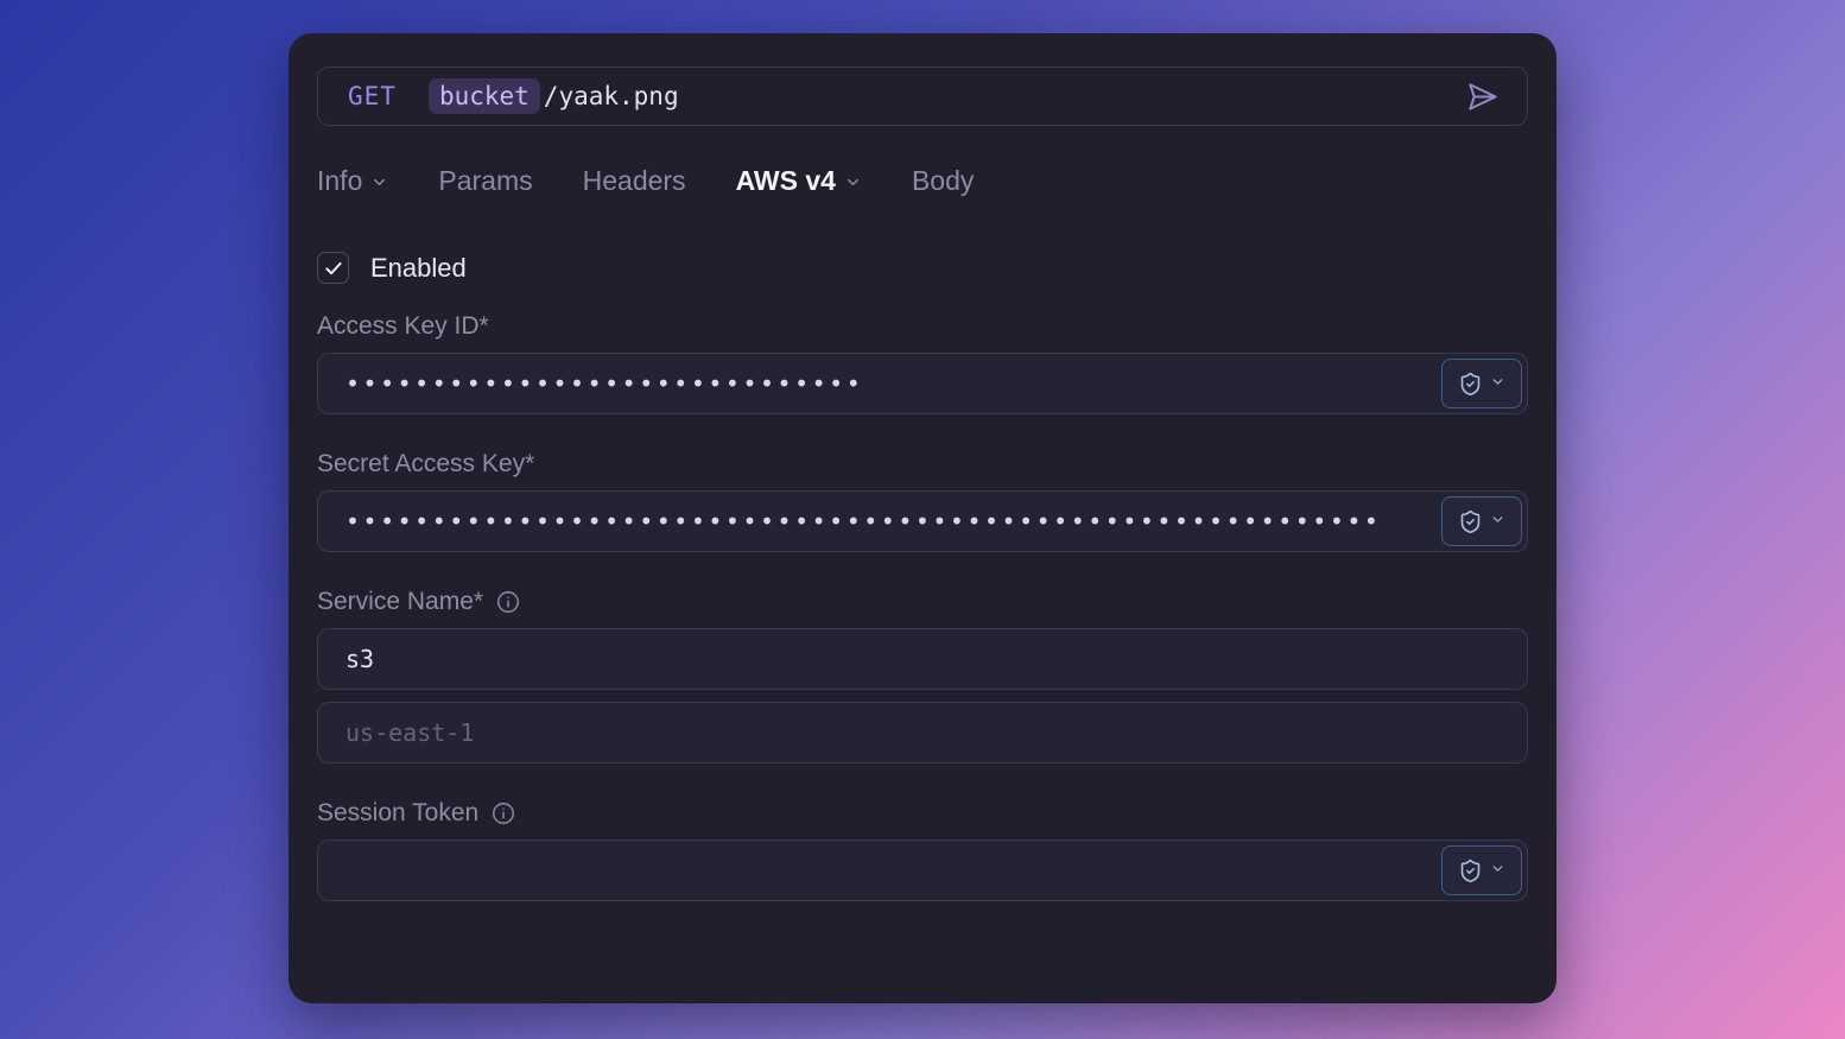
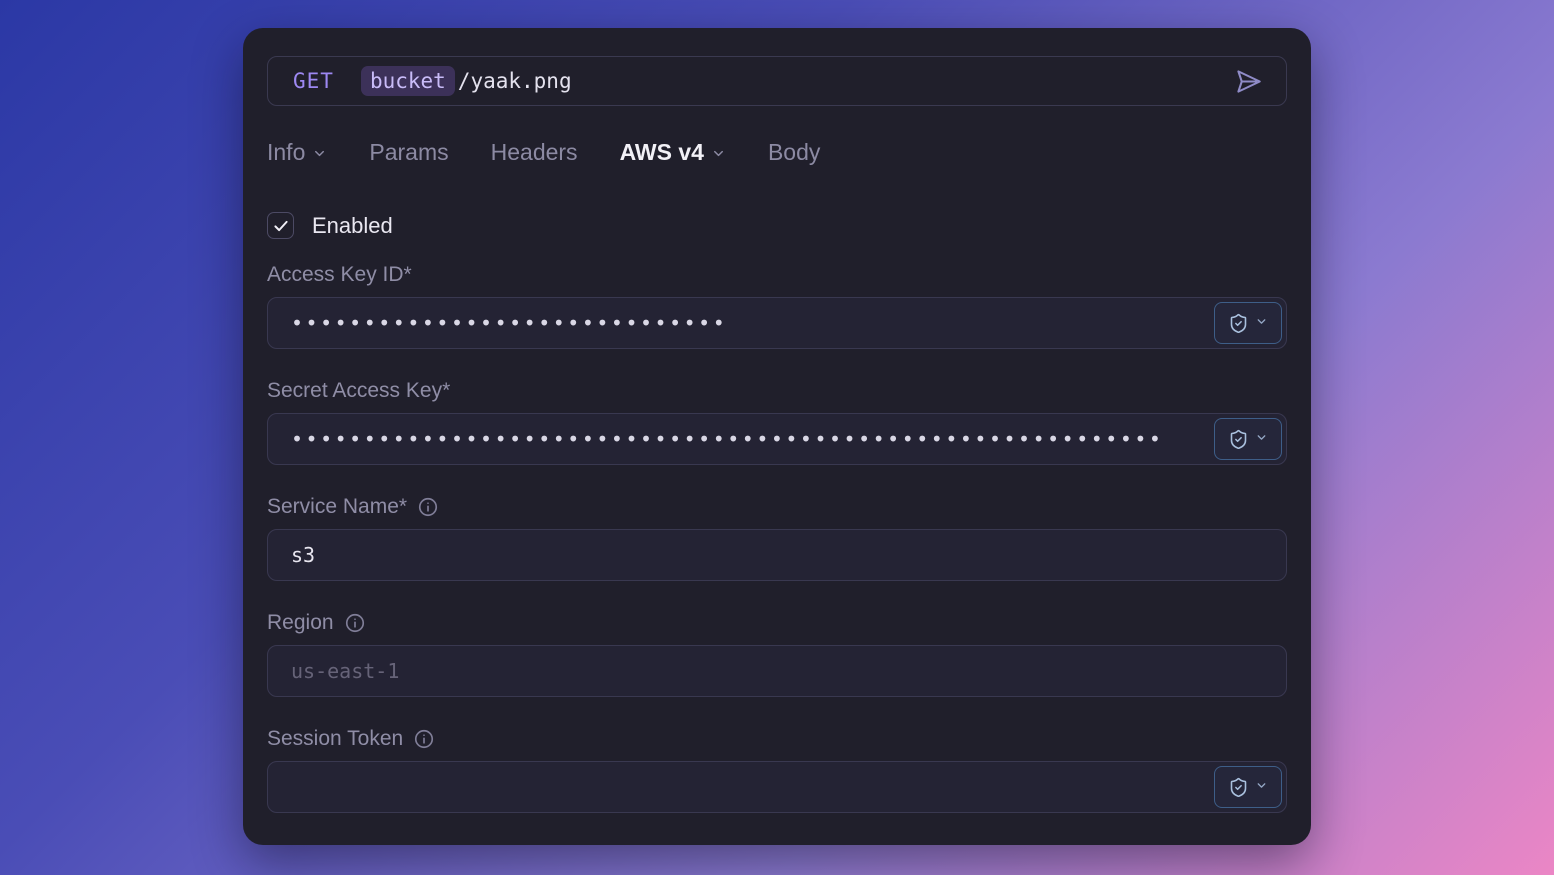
  GET
  bucket
  /yaak.png
  Info
  Params
  Headers
  AWS v4
  Body
  Enabled
  Access Key ID*
  ••••••••••••••••••••••••••••••
  Secret Access Key*
  ••••••••••••••••••••••••••••••••••••••••••••••••••••••••••••
  Service Name*
  s3
+ Region
  us-east-1
  Session Token
